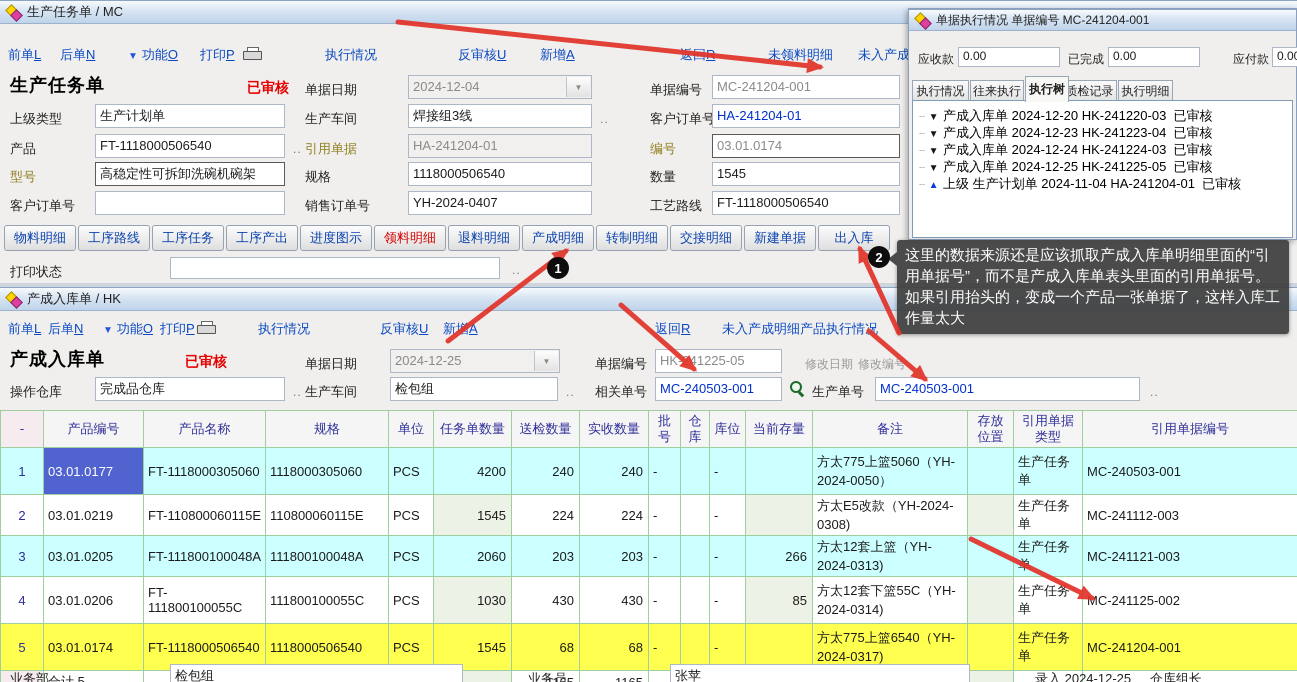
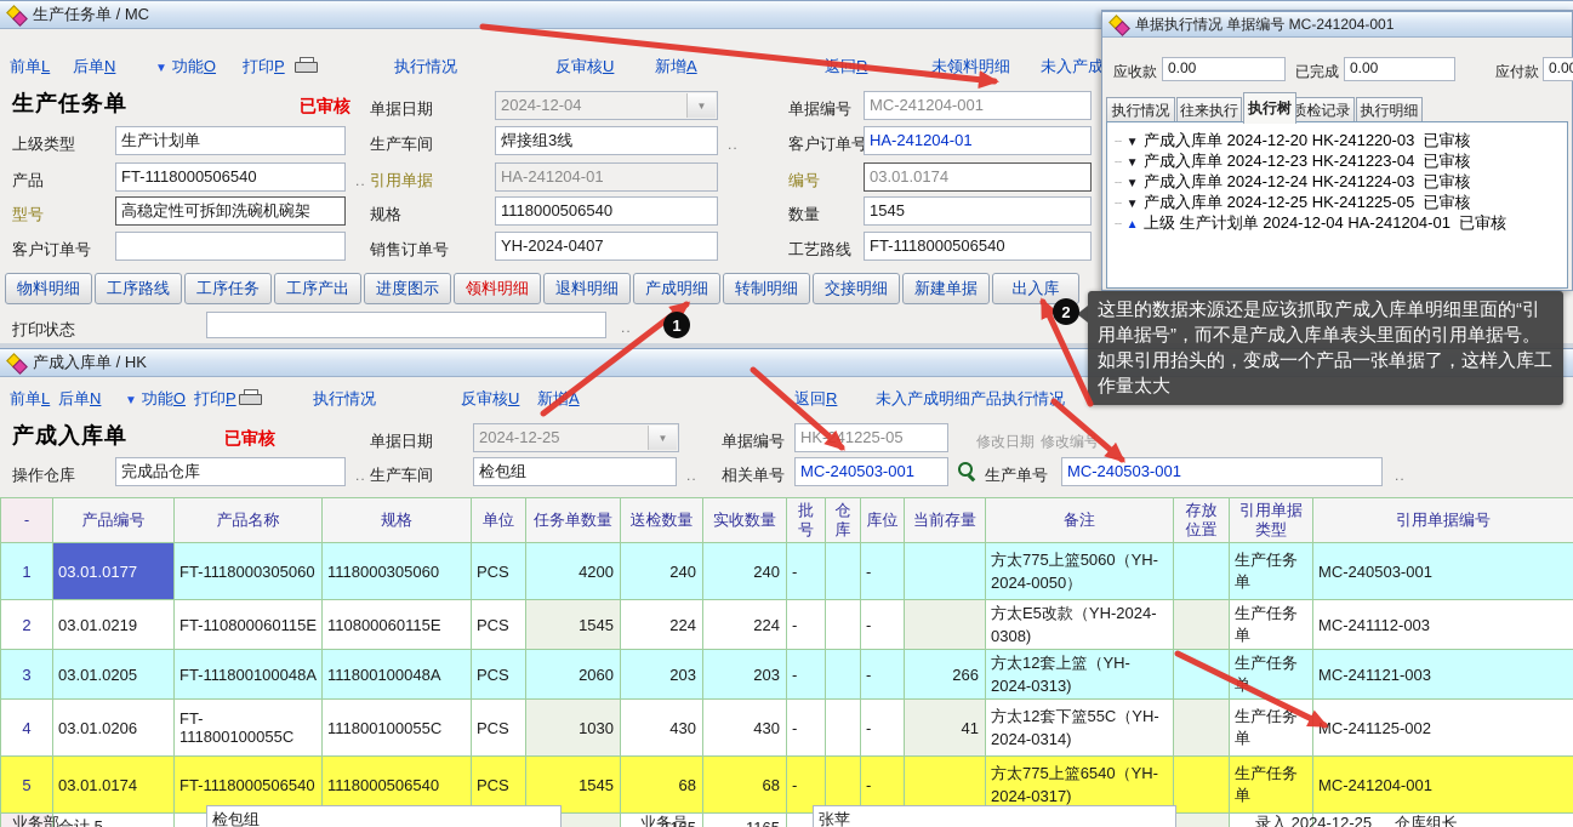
  生产任务单 / MC
  前单L
  后单N
  ▼ 功能O
  打印P
  执行情况
  反审核U
  新增A
  未领料明细
  生产任务单
  已审核
  单据日期
  2024-12-04
  ▼
  单据编号
  MC-241204-001
  上级类型
  生产计划单
  生产车间
  焊接组3线
  ..
  客户订单号
  HA-241204-01
  产品
  FT-1118000506540
  ..
  引用单据
  HA-241204-01
  编号
  03.01.0174
  型号
  高稳定性可拆卸洗碗机碗架
  规格
  1118000506540
  数量
  1545
  客户订单号
  销售订单号
  YH-2024-0407
  工艺路线
  FT-1118000506540
  物料明细
  工序路线
  工序任务
  工序产出
  进度图示
  领料明细
  退料明细
  产成明细
  转制明细
  交接明细
  新建单据
  出入库
  打印状态
  ..
  产成入库单 / HK
  前单L
  后单N
  ▼ 功能O
  打印P
  执行情况
  反审核U
  返回R
  未入产成明细
  产品执行情况
  产成入库单
  已审核
  单据日期
  2024-12-25
  ▼
  单据编号
  HK-41225-05
  修改日期
  修改编号
  操作仓库
  完成品仓库
  ..
  生产车间
  检包组
  ..
  相关单号
  MC-240503-001
  生产单号
  MC-240503-001
  ..
  -	产品编号	产品名称	规格	单位	任务单数量	送检数量	实收数量	批号	仓库	库位	当前存量	备注	存放位置	引用单据类型	引用单据编号
  1	03.01.0177	FT-1118000305060	1118000305060	PCS	4200	240	240	-		-		方太775上篮5060（YH-2024-0050）		生产任务单	MC-240503-001
  2	03.01.0219	FT-110800060115E	110800060115E	PCS	1545	224	224	-		-		方太E5改款（YH-2024-0308)		生产任务单	MC-241112-003
  3	03.01.0205	FT-111800100048A	111800100048A	PCS	2060	203	203	-		-	266	方太12套上篮（YH-2024-0313)		生产任务	MC-241121-003
- 4	03.01.0206	FT-111800100055C	111800100055C	PCS	1030	430	430	-		-	85	方太12套下篮55C（YH-2024-0314)		生产任务单	C-241125-002
+ 4	03.01.0206	FT-111800100055C	111800100055C	PCS	1030	430	430	-		-	41	方太12套下篮55C（YH-2024-0314)		生产任务单	C-241125-002
  5	03.01.0174	FT-1118000506540	1118000506540	PCS	1545	68	68	-		-		方太775上篮6540（YH-2024-0317)		生产任务单	MC-241204-001
  业务部
  检包组
  业务员
  张苹
  录入 2024-12-25
  仓库组长
  单据执行情况 单据编号 MC-241204-001
  应收款
  0.00
  已完成
  0.00
  应付款
  0.0
  执行情况
  往来执行
  执行树
  质检记录
  执行明细
  ┄ ▼ 产成入库单 2024-12-20 HK-241220-03 已审核
  ┄ ▼ 产成入库单 2024-12-23 HK-241223-04 已审核
  ┄ ▼ 产成入库单 2024-12-24 HK-241224-03 已审核
  ┄ ▼ 产成入库单 2024-12-25 HK-241225-05 已审核
- ┄ ▲ 上级 生产计划单 2024-11-04 HA-241204-01 已审核
+ ┄ ▲ 上级 生产计划单 2024-12-04 HA-241204-01 已审核
  这里的数据来源还是应该抓取产成入库单明细里面的“引用单据号”，而不是产成入库单表头里面的引用单据号。如果引用抬头的，变成一个产品一张单据了，这样入库工作量太大
  1
  2
